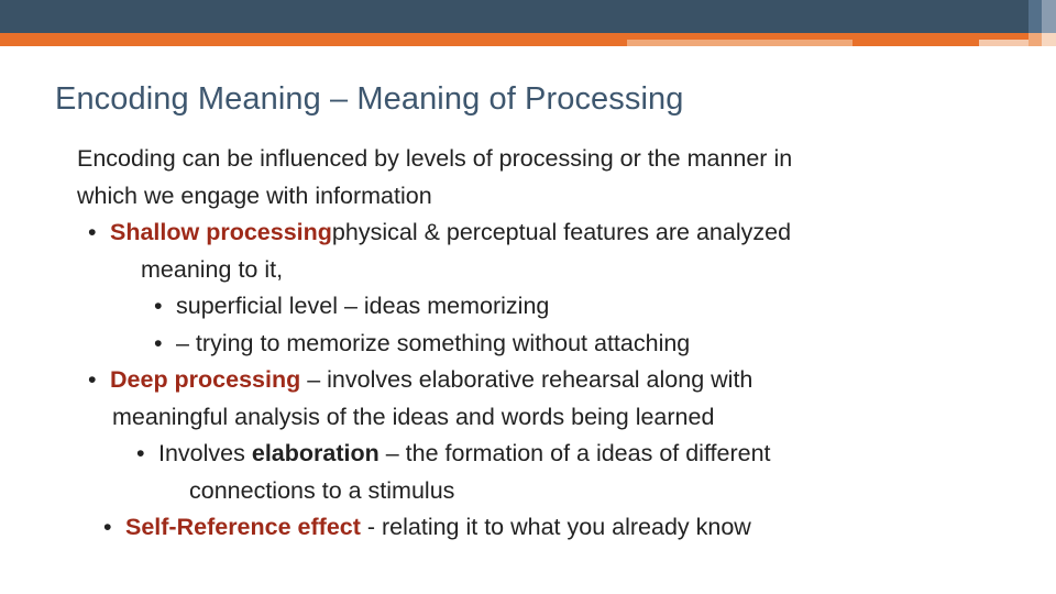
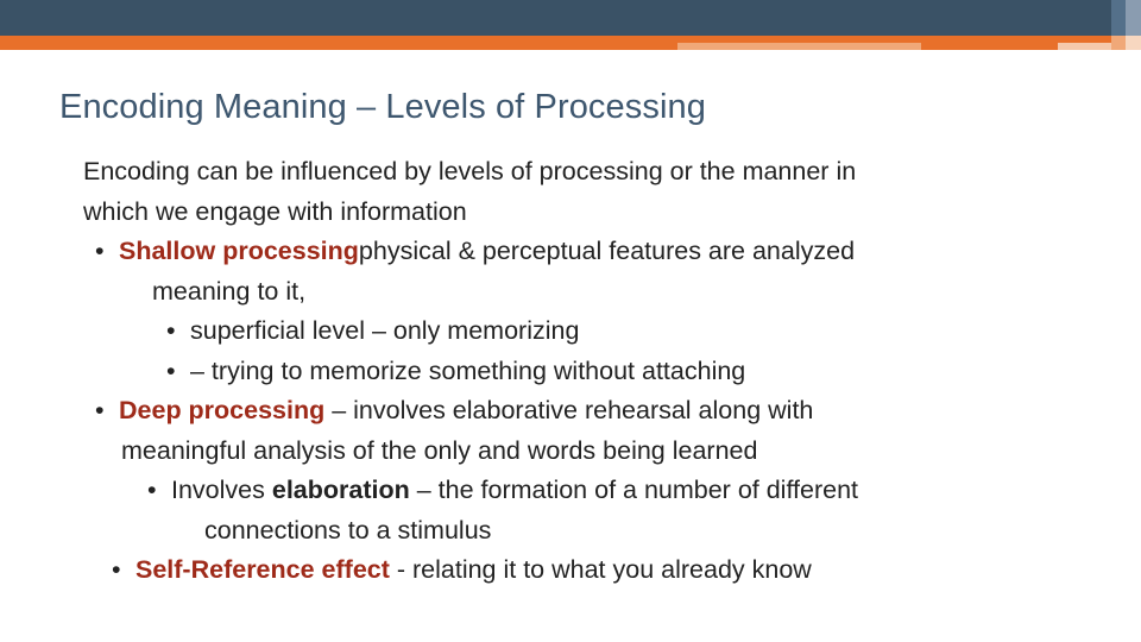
- Encoding Meaning – Meaning of Processing
+ Encoding Meaning – Levels of Processing
  Encoding can be influenced by levels of processing or the manner in
  which we engage with information
  •
  Shallow processingphysical & perceptual features are analyzed
  meaning to it,
  •
- superficial level – ideas memorizing
+ superficial level – only memorizing
  •
  – trying to memorize something without attaching
  •
  Deep processing – involves elaborative rehearsal along with
- meaningful analysis of the ideas and words being learned
+ meaningful analysis of the only and words being learned
  •
- Involves elaboration – the formation of a ideas of different
+ Involves elaboration – the formation of a number of different
  connections to a stimulus
  •
  Self-Reference effect - relating it to what you already know
